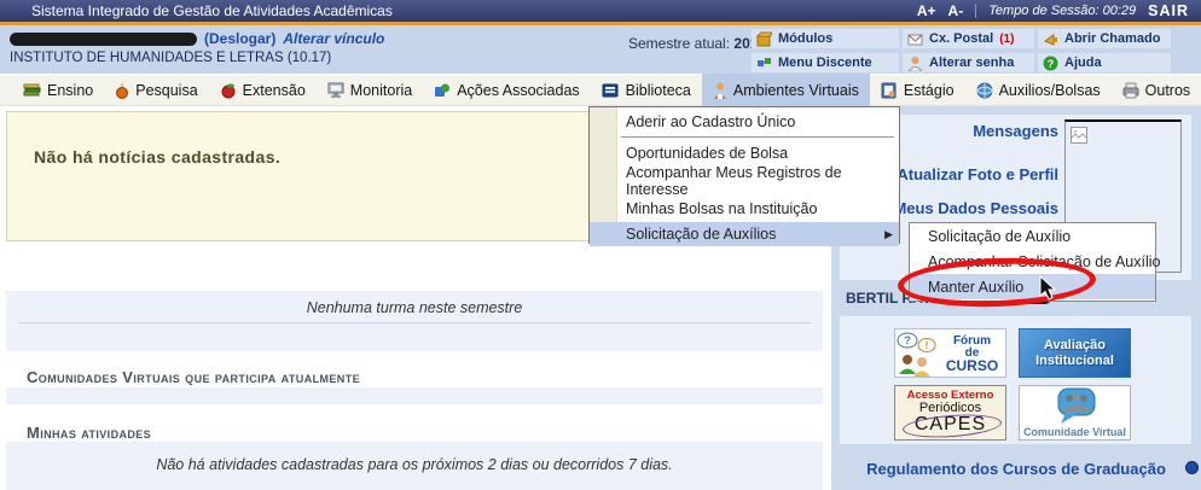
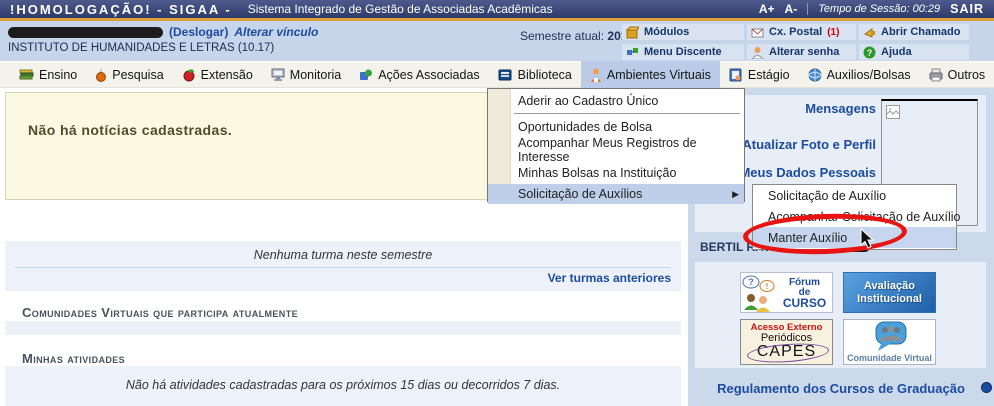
+ !HOMOLOGAÇÃO! - SIGAA -
- Sistema Integrado de Gestão de Atividades Acadêmicas
+ Sistema Integrado de Gestão de Associadas Acadêmicas
  A+
  A-
  Tempo de Sessão: 00:29
  SAIR
  (Deslogar)
  Alterar vínculo
  INSTITUTO DE HUMANIDADES E LETRAS (10.17)
  Semestre atual: 20
  Módulos
  Cx. Postal
  (1)
  Abrir Chamado
  Menu Discente
  Alterar senha
  ?
  Ajuda
  Ensino
  Pesquisa
  Extensão
  Monitoria
  Ações Associadas
  Biblioteca
  Ambientes Virtuais
  Estágio
  Auxilios/Bolsas
  Outros
  Não há notícias cadastradas.
  Nenhuma turma neste semestre
+ Ver turmas anteriores
  Comunidades Virtuais que participa atualmente
  Minhas atividades
- Não há atividades cadastradas para os próximos 2 dias ou decorridos 7 dias.
+ Não há atividades cadastradas para os próximos 15 dias ou decorridos 7 dias.
  Mensagens
  Atualizar Foto e Perfil
  eus Dados Pessoais
  ?
  !
  Fórum
  de
  CURSO
  Avaliação
  Institucional
  Acesso Externo
  Periódicos
  CAPES
  Comunidade Virtual
  Regulamento dos Cursos de Graduação
  Aderir ao Cadastro Único
  Oportunidades de Bolsa
  Acompanhar Meus Registros de Interesse
  Minhas Bolsas na Instituição
  Solicitação de Auxílios
  ▶
  Solicitação de Auxílio
  Acompanhar Solicitação de Auxílio
  Manter Auxílio
